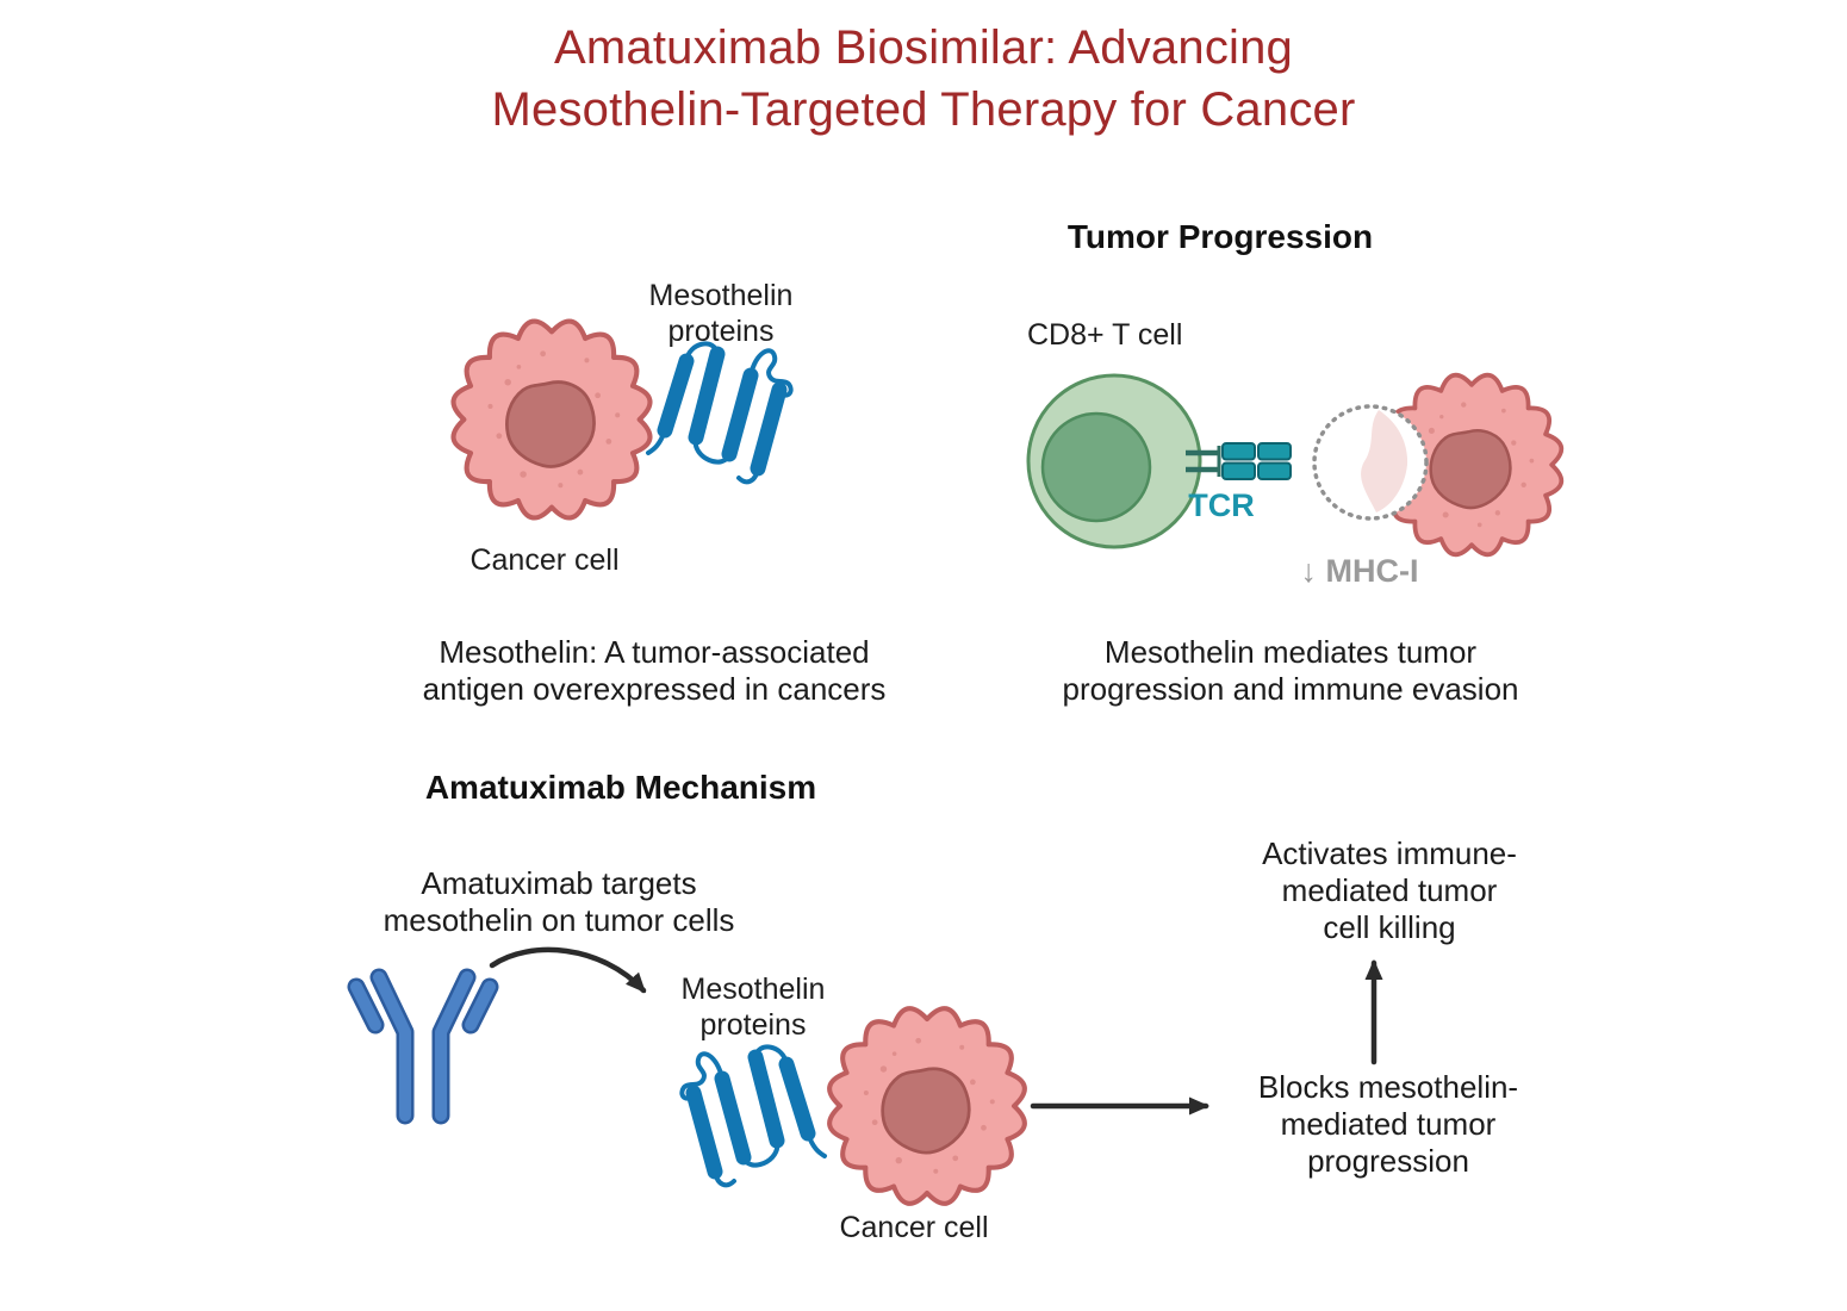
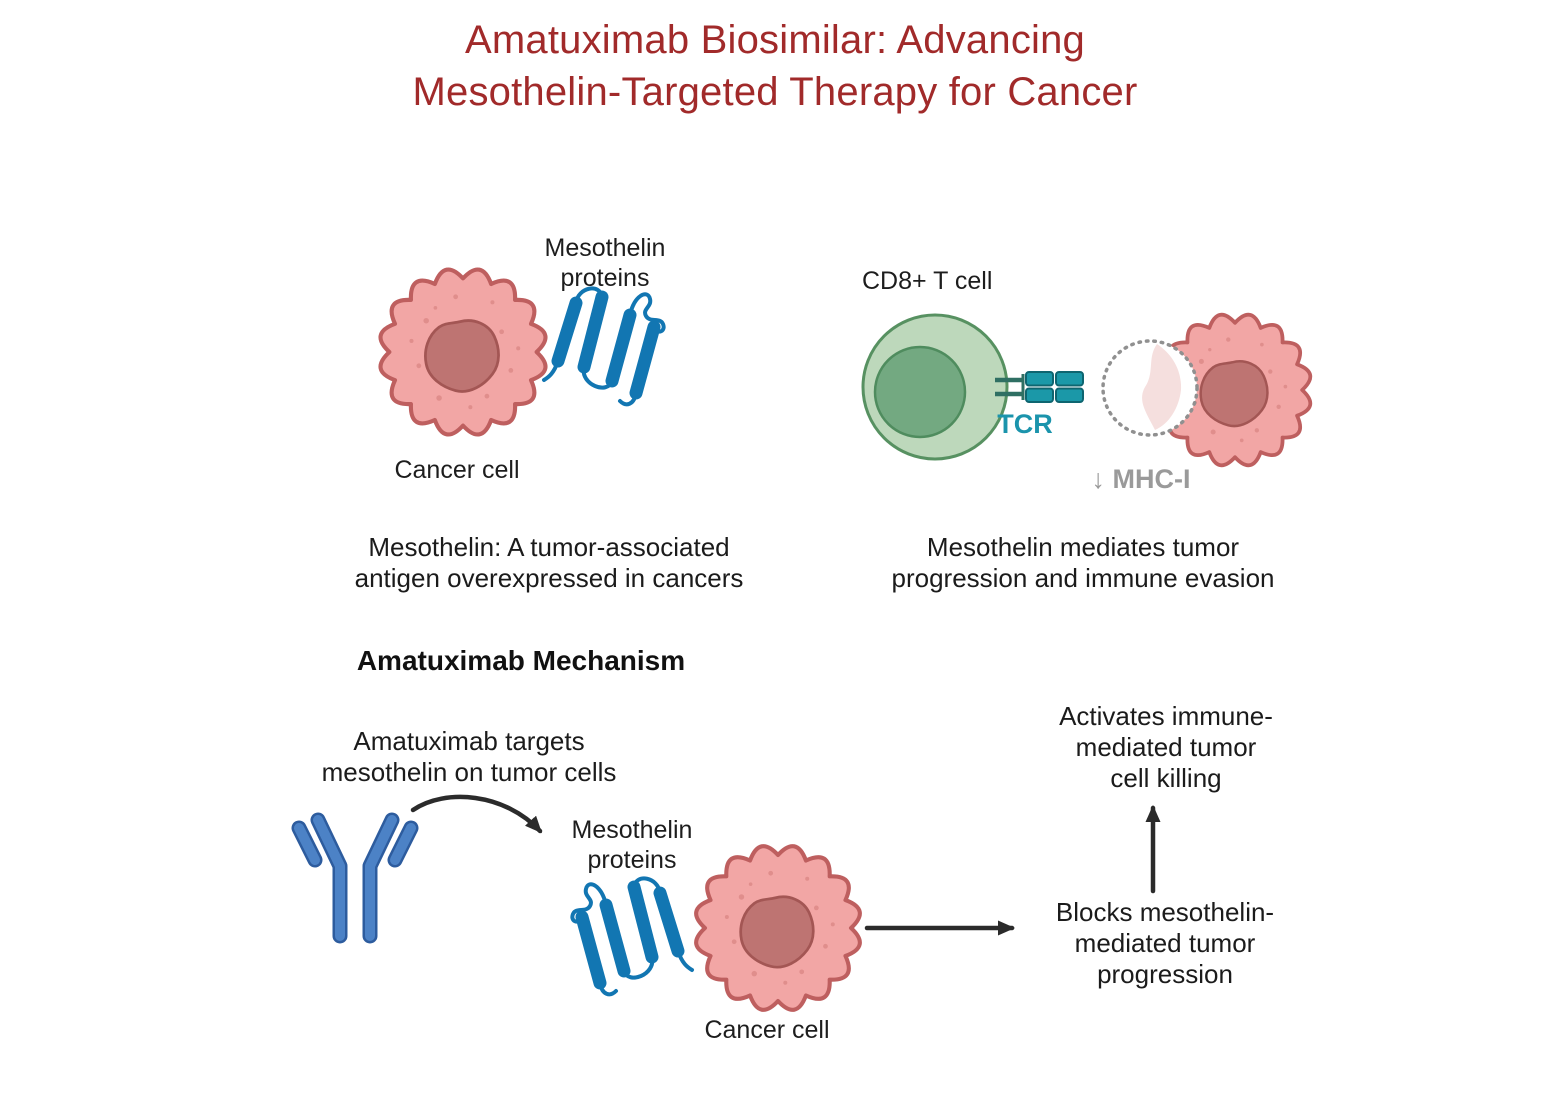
  Amatuximab Biosimilar: Advancing
  Mesothelin-Targeted Therapy for Cancer
  Mesothelin
  proteins
  Cancer cell
  Mesothelin: A tumor-associated
  antigen overexpressed in cancers
- Tumor Progression
  CD8+ T cell
  TCR
  ↓ MHC-I
  Mesothelin mediates tumor
  progression and immune evasion
  Amatuximab Mechanism
  Amatuximab targets
  mesothelin on tumor cells
  Mesothelin
  proteins
  Cancer cell
  Blocks mesothelin-
  mediated tumor
  progression
  Activates immune-
  mediated tumor
  cell killing
